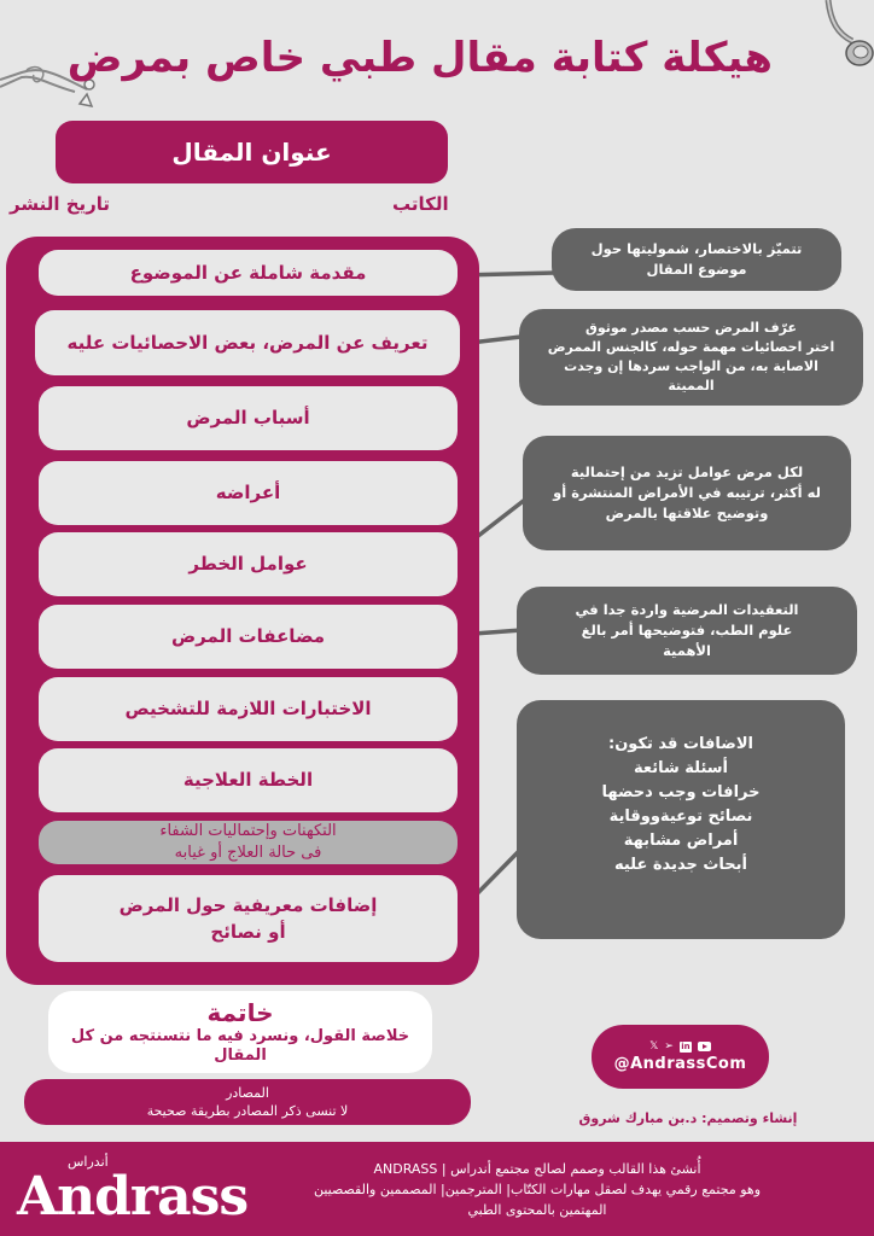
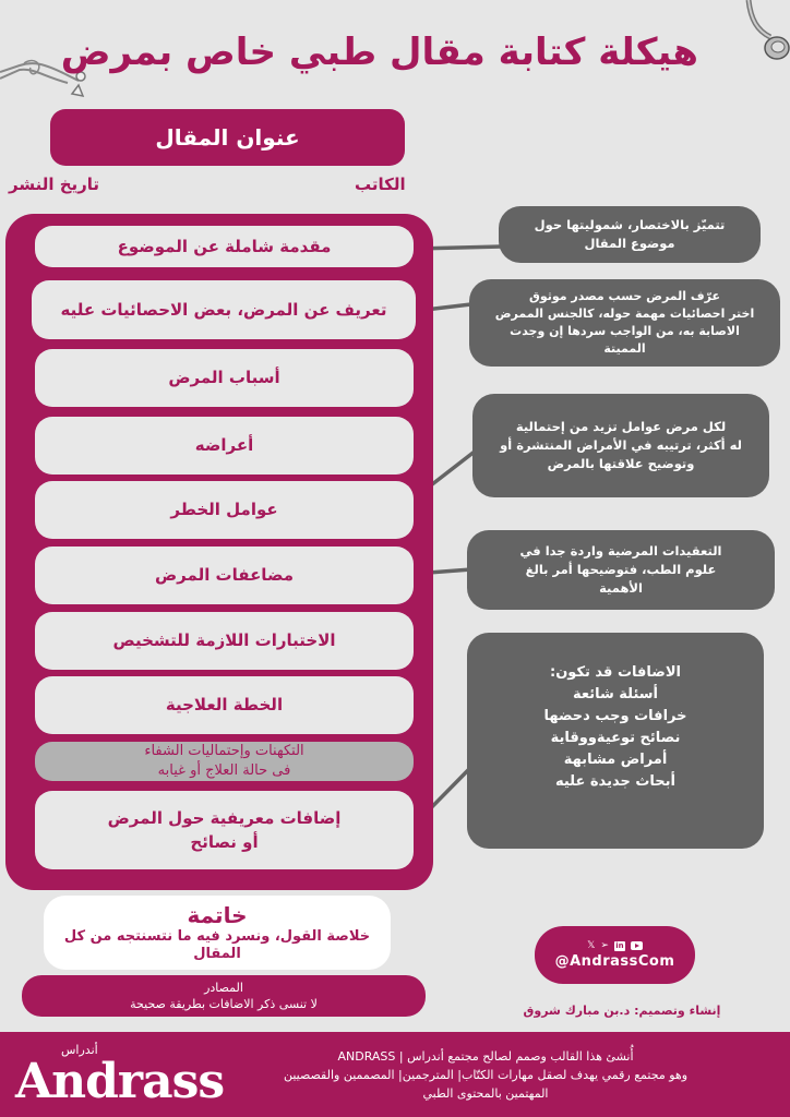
  هيكلة كتابة مقال طبي خاص بمرض
  عنوان المقال
  الكاتب
  تاريخ النشر
  مقدمة شاملة عن الموضوع
  تعريف عن المرض، بعض الاحصائيات عليه
  أسباب المرض
  أعراضه
  عوامل الخطر
  مضاعفات المرض
  الاختبارات اللازمة للتشخيص
  الخطة العلاجية
  التكهنات وإحتماليات الشفاء
  فى حالة العلاج أو غيابه
  إضافات معريفية حول المرض
  أو نصائح
  تتميّز بالاختصار، شموليتها حول
  موضوع المقال
  عرّف المرض حسب مصدر موثوق
  اختر احصائيات مهمة حوله، كالجنس الممرض
  الاصابة به، من الواجب سردها إن وجدت
  المميتة
  لكل مرض عوامل تزيد من إحتمالية
  له أكثر، ترتيبه في الأمراض المنتشرة أو
  وتوضيح علاقتها بالمرض
  التعقيدات المرضية واردة جدا في
  علوم الطب، فتوضيحها أمر بالغ
  الأهمية
  الاضافات قد تكون:
  أسئلة شائعة
  خرافات وجب دحضها
  نصائح توعيةووقاية
  أمراض مشابهة
  أبحاث جديدة عليه
  خاتمة
  خلاصة القول، ونسرد فيه ما نتسنتجه من كل المقال
  المصادر
- لا تنسى ذكر المصادر بطريقة صحيحة
+ لا تنسى ذكر الاضافات بطريقة صحيحة
  𝕏
  ➢
  in
  @AndrassCom
  إنشاء وتصميم: د.بن مبارك شروق
  أندراس
  Andrass
  أُنشئ هذا القالب وصمم لصالح مجتمع أندراس | ANDRASS
  وهو مجتمع رقمي يهدف لصقل مهارات الكتّاب| المترجمين| المصممين والقصصيين
  المهتمين بالمحتوى الطبي
